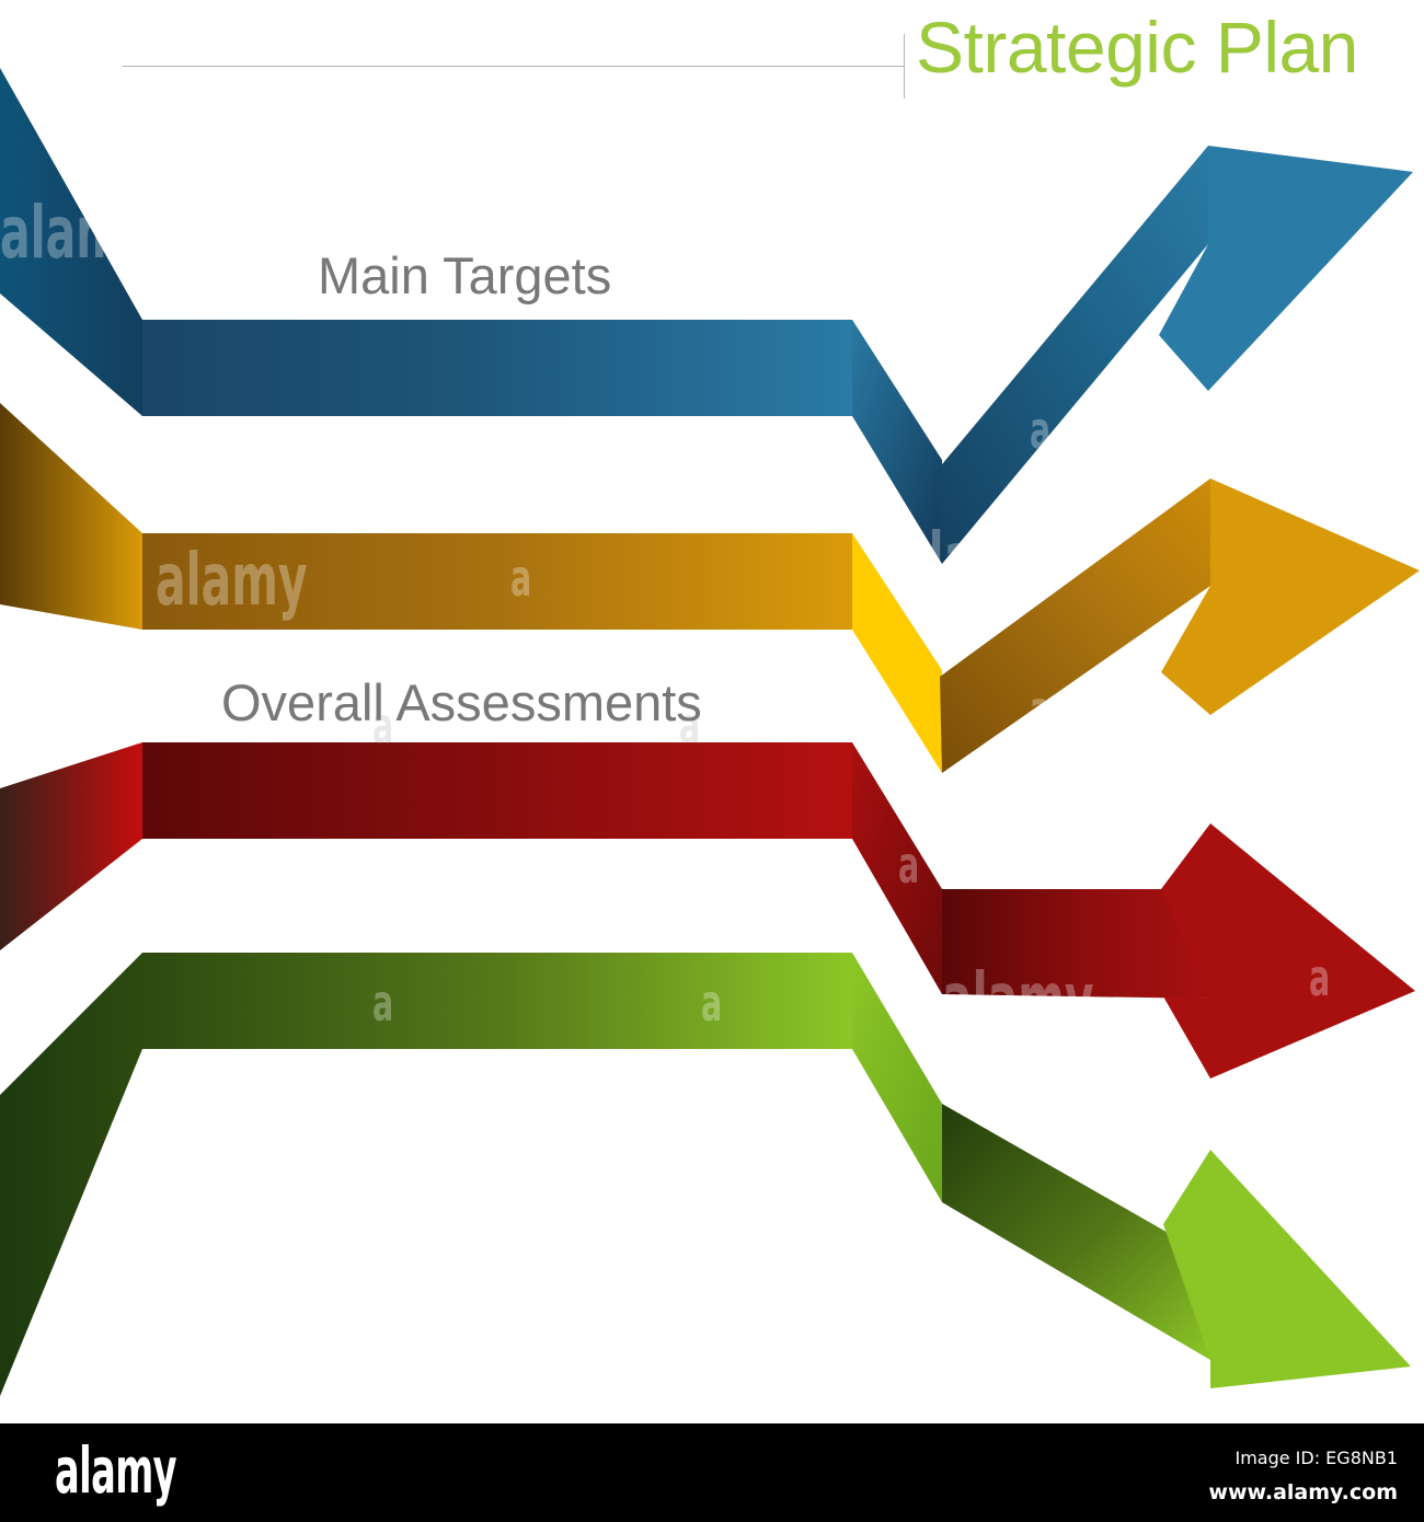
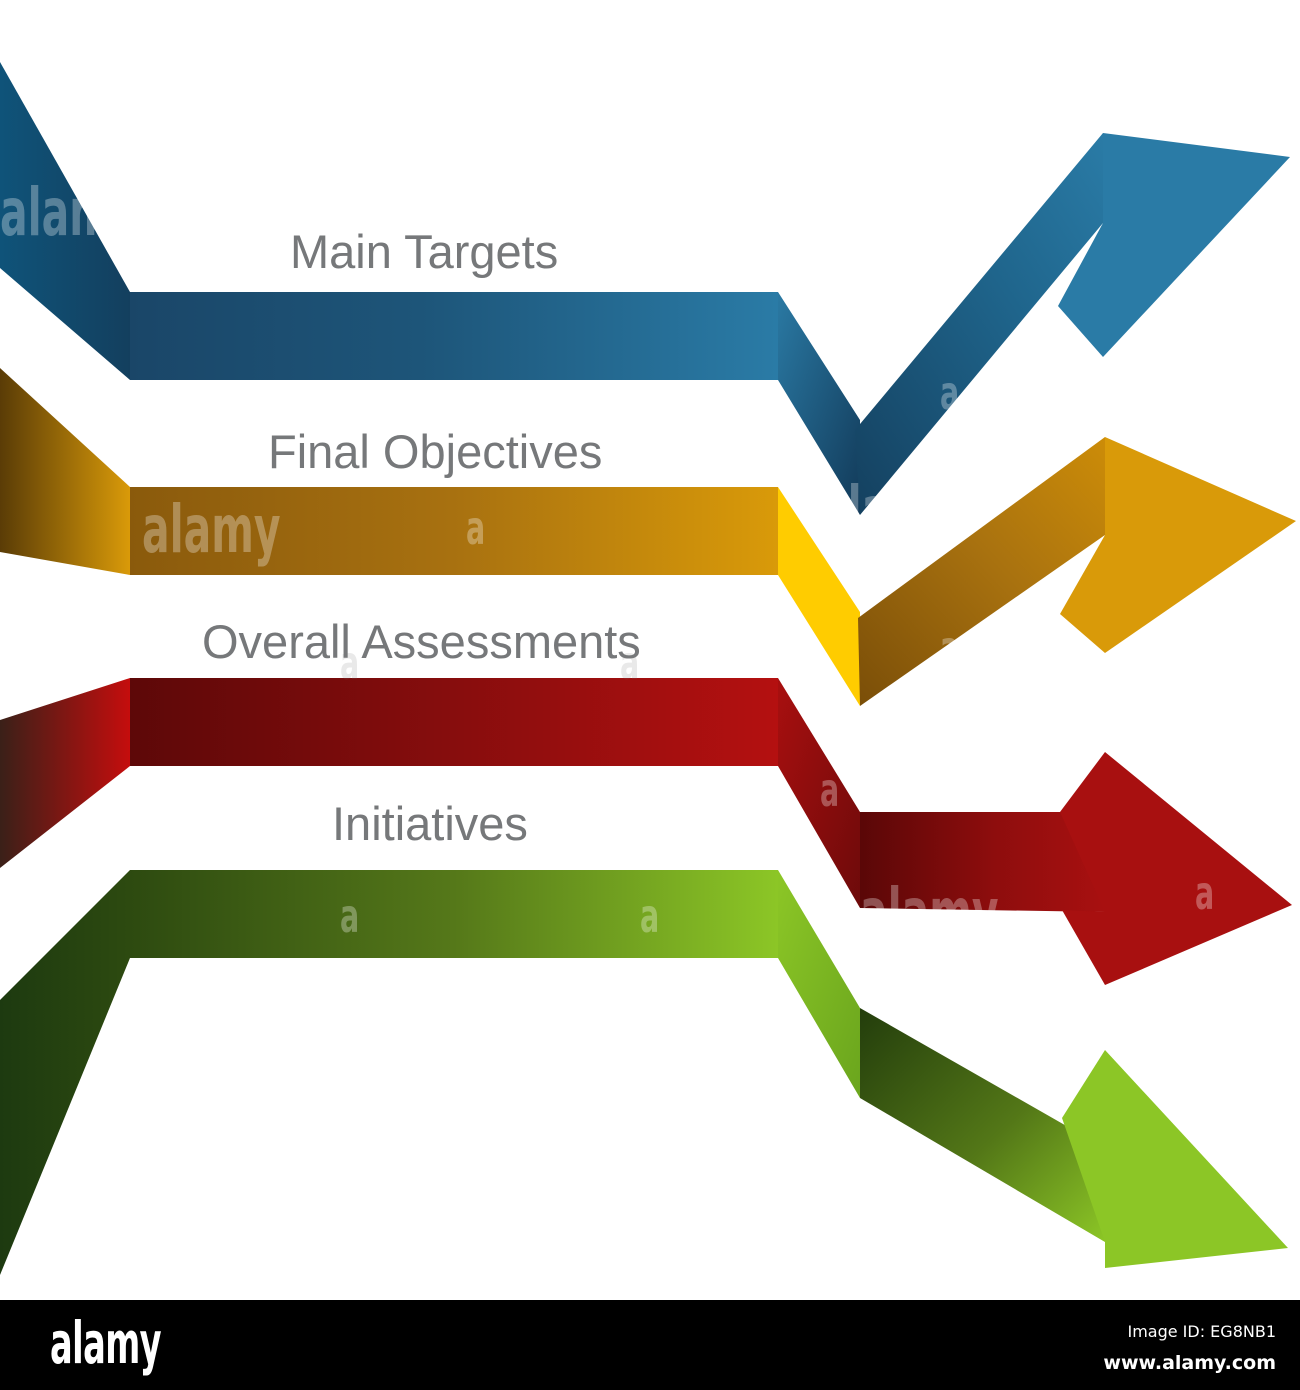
  alamy
  alamy
  alamy
  alamy
  a
  a
  a
  a
  a
  a
  a
  a
  a
  a
- Strategic Plan
  Main Targets
+ Final Objectives
  Overall Assessments
+ Initiatives
  alamy
  Image ID: EG8NB1
  www.alamy.com
